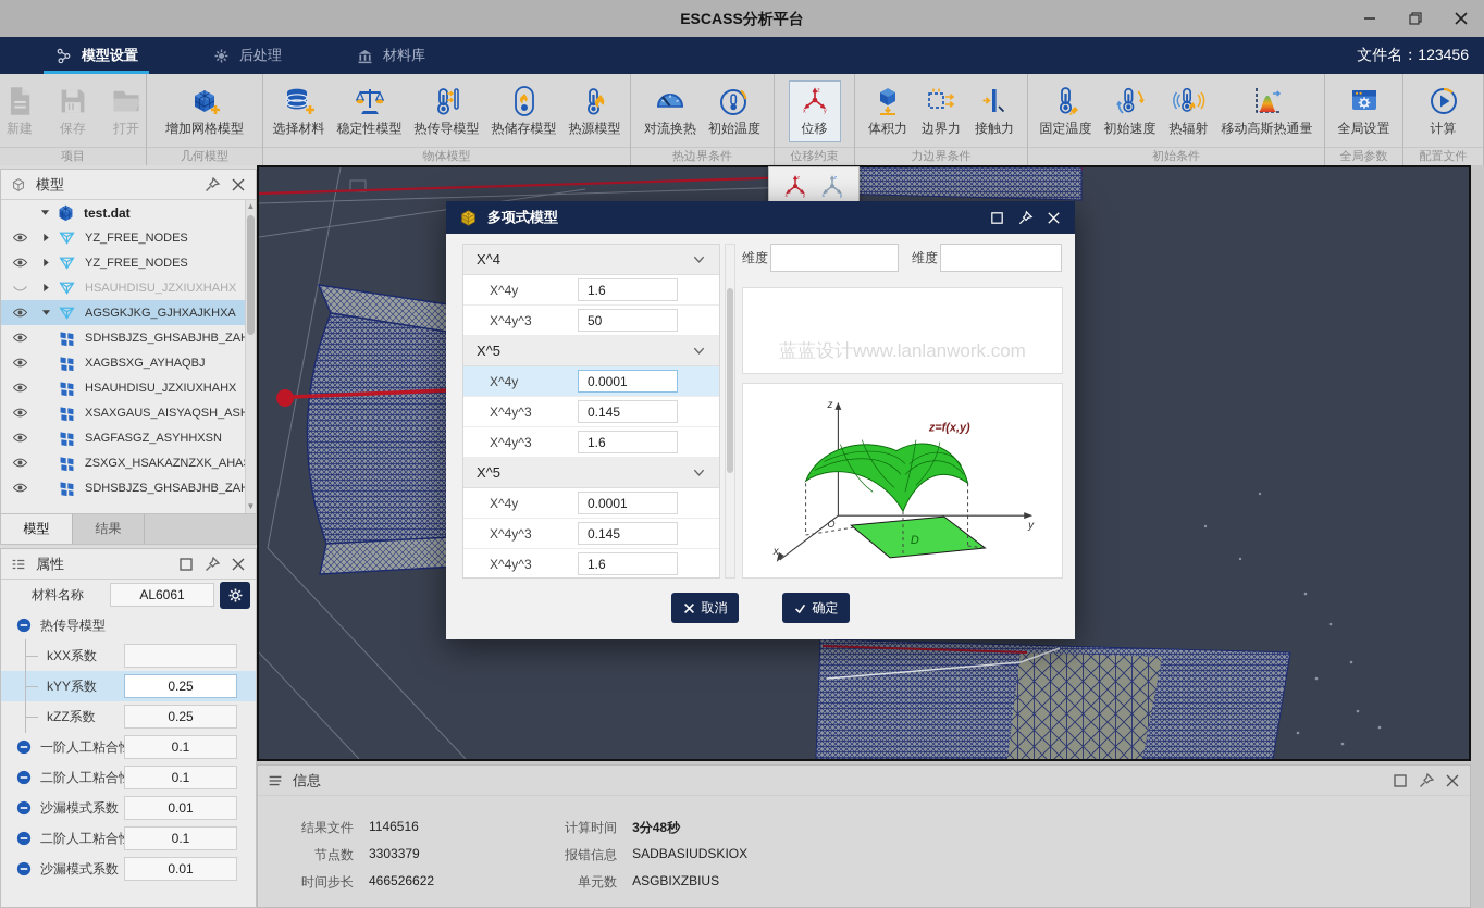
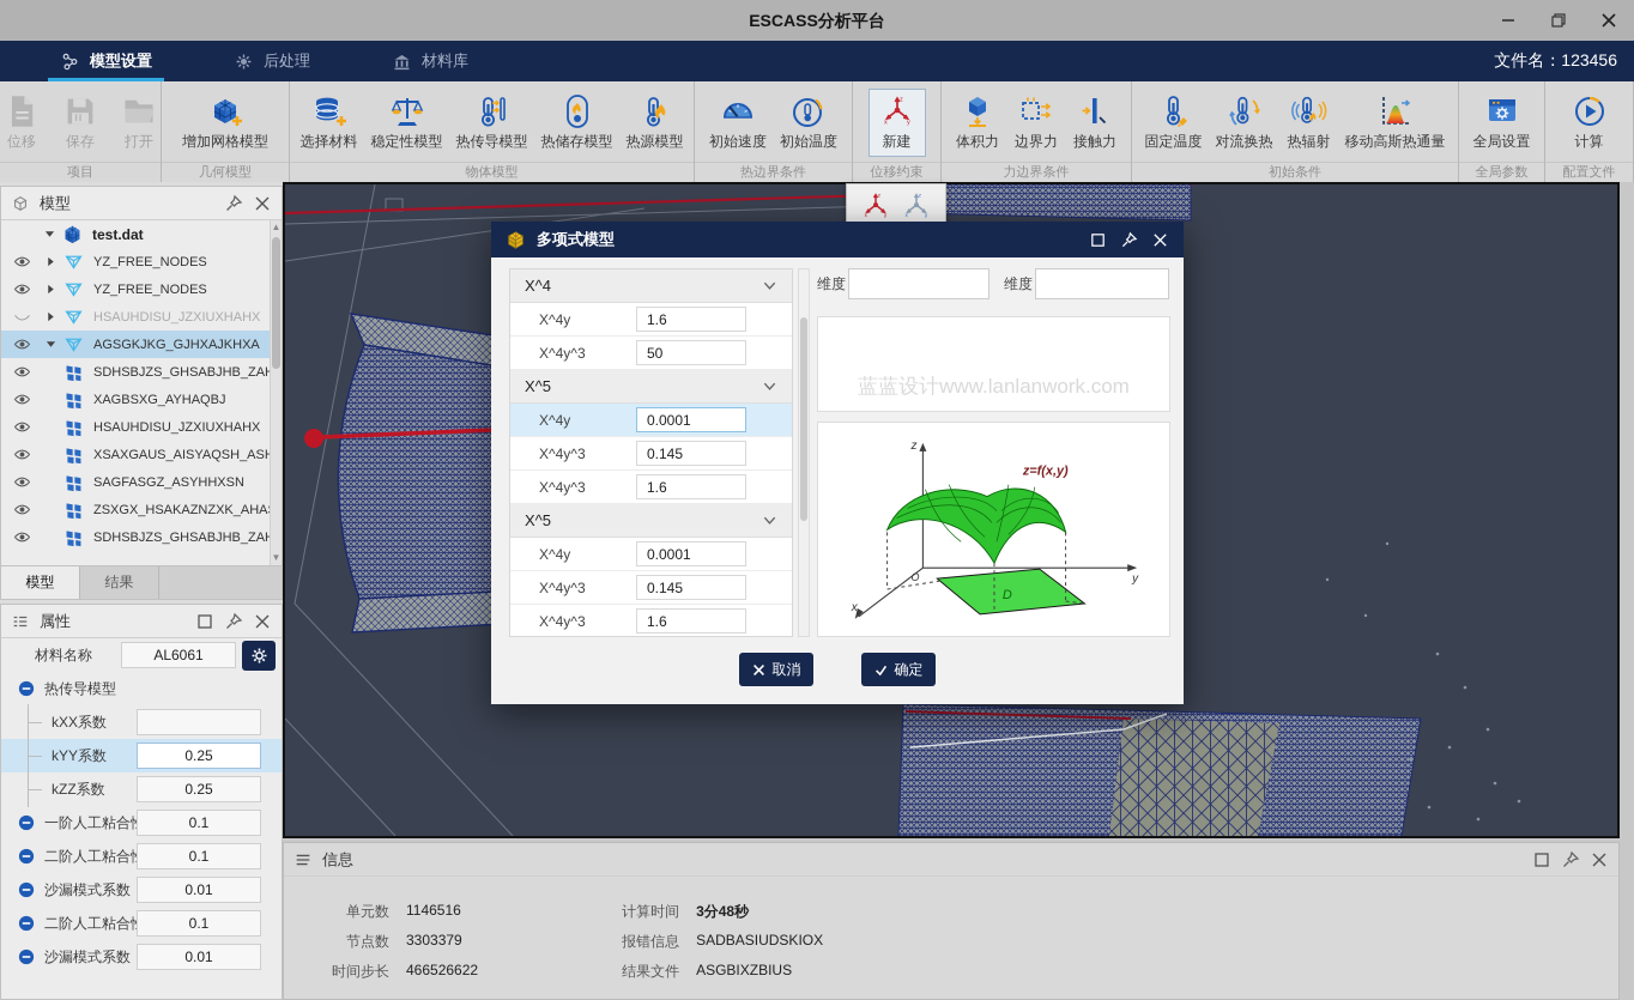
  ESCASS分析平台
  模型设置
  后处理
  材料库
  文件名：123456
- 新建
+ 位移
  保存
  打开
  项目
  增加网格模型
  几何模型
  选择材料
  稳定性模型
  热传导模型
  热储存模型
  热源模型
  物体模型
- 对流换热
+ 初始速度
  初始温度
  热边界条件
- 位移
+ 新建
  位移约束
  体积力
  边界力
  接触力
  力边界条件
  固定温度
- 初始速度
+ 对流换热
  热辐射
  移动高斯热通量
  初始条件
  全局设置
  全局参数
  计算
  配置文件
  模型
  test.dat
  YZ_FREE_NODES
  YZ_FREE_NODES
  HSAUHDISU_JZXIUXHAHX
  AGSGKJKG_GJHXAJKHXA
  SDHSBJZS_GHSABJHB_ZA
  XAGBSXG_AYHAQBJ
  HSAUHDISU_JZXIUXHAHX
  XSAXGAUS_AISYAQSH_AS
  SAGFASGZ_ASYHHXSN
  ZSXGX_HSAKAZNZXK_AHA
  SDHSBJZS_GHSABJHB_ZA
  ▲
  ▼
  模型
  结果
  属性
  材料名称
  AL6061
  热传导模型
  kXX系数
  kYY系数
  0.25
  kZZ系数
  0.25
  一阶人工粘合
  0.1
  二阶人工粘合
  0.1
  沙漏模式系数
  0.01
  二阶人工粘合
  0.1
  沙漏模式系数
  0.01
  多项式模型
  X^4
  X^4y
  1.6
  X^4y^3
  50
  X^5
  X^4y
  0.0001
  X^4y^3
  0.145
  X^4y^3
  1.6
  X^5
  X^4y
  0.0001
  X^4y^3
  0.145
  X^4y^3
  1.6
  维度
  维度
  蓝蓝设计www.lanlanwork.com
  z=f(x,y)
  z
  y
  x
  O
  D
  取消
  确定
  信息
- 结果文件
+ 单元数
  1146516
  节点数
  3303379
  时间步长
  466526622
  计算时间
  3分48秒
  报错信息
  SADBASIUDSKIOX
- 单元数
+ 结果文件
  ASGBIXZBIUS
